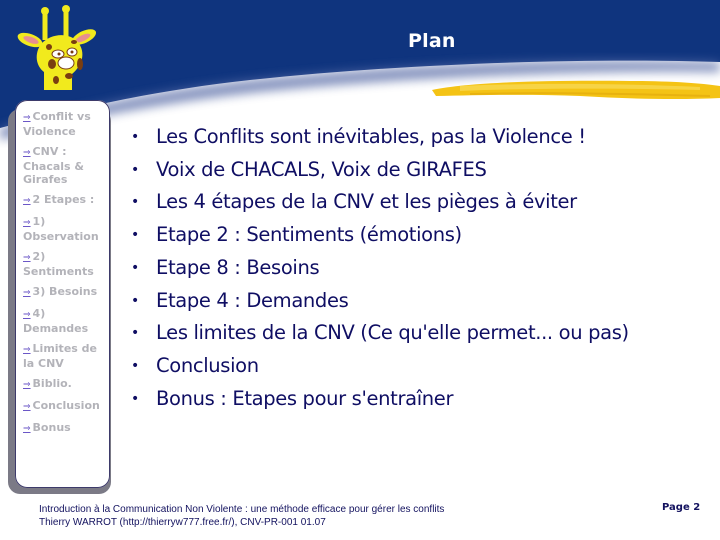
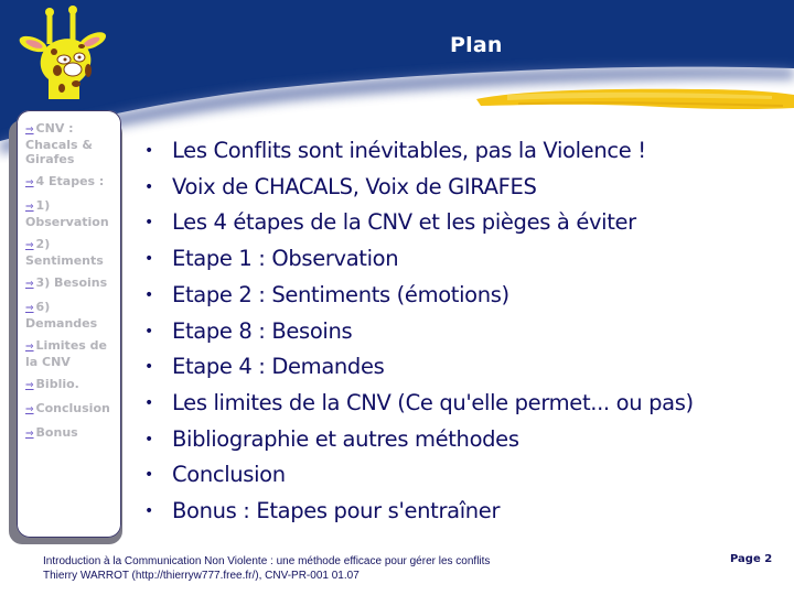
  Plan
- ⇒ Conflit vs Violence
  ⇒ CNV : Chacals & Girafes
- ⇒ 2 Etapes :
+ ⇒ 4 Etapes :
  ⇒ 1) Observation
  ⇒ 2) Sentiments
  ⇒ 3) Besoins
- ⇒ 4) Demandes
+ ⇒ 6) Demandes
  ⇒ Limites de la CNV
  ⇒ Biblio.
  ⇒ Conclusion
  ⇒ Bonus
  • Les Conflits sont inévitables, pas la Violence !
  • Voix de CHACALS, Voix de GIRAFES
  • Les 4 étapes de la CNV et les pièges à éviter
+ • Etape 1 : Observation
  • Etape 2 : Sentiments (émotions)
  • Etape 8 : Besoins
  • Etape 4 : Demandes
  • Les limites de la CNV (Ce qu'elle permet... ou pas)
+ • Bibliographie et autres méthodes
  • Conclusion
  • Bonus : Etapes pour s'entraîner
  Introduction à la Communication Non Violente : une méthode efficace pour gérer les conflits
  Thierry WARROT (http://thierryw777.free.fr/), CNV-PR-001 01.07
  Page 2
